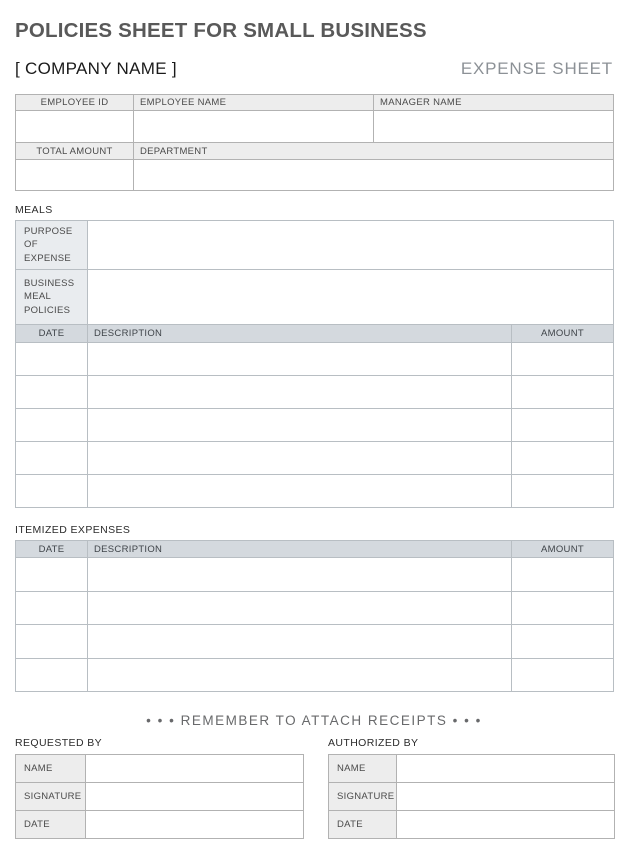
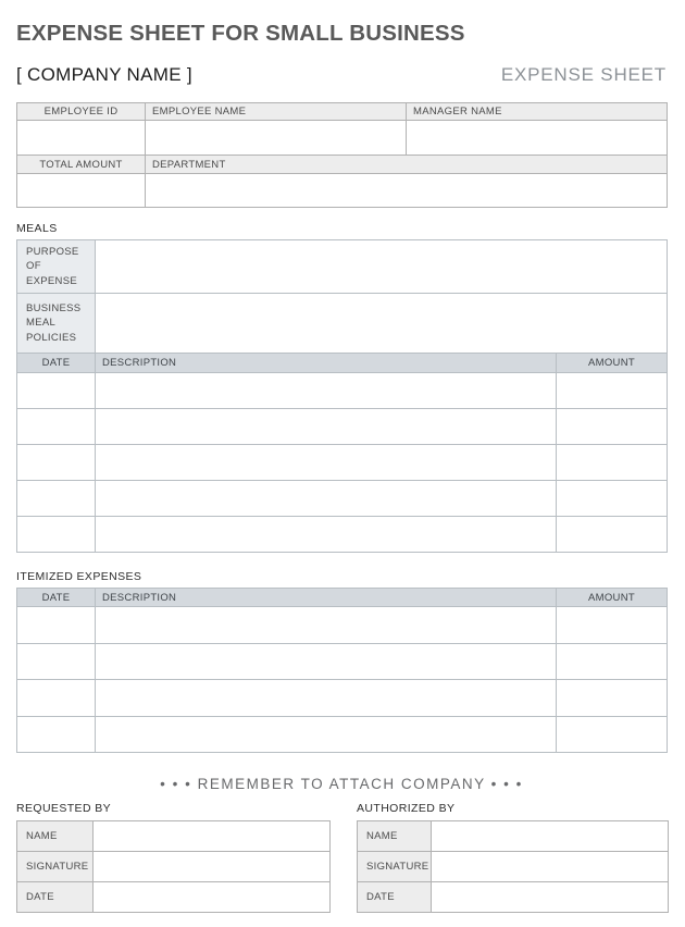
- POLICIES SHEET FOR SMALL BUSINESS
+ EXPENSE SHEET FOR SMALL BUSINESS
  [ COMPANY NAME ]
  EXPENSE SHEET
  EMPLOYEE ID	EMPLOYEE NAME	MANAGER NAME
  TOTAL AMOUNT	DEPARTMENT
  MEALS
  PURPOSE OF EXPENSE
  BUSINESS MEAL POLICIES
  DATE	DESCRIPTION	AMOUNT
  ITEMIZED EXPENSES
  DATE	DESCRIPTION	AMOUNT
- • • • REMEMBER TO ATTACH RECEIPTS • • •
+ • • • REMEMBER TO ATTACH COMPANY • • •
  REQUESTED BY
  NAME
  SIGNATURE
  DATE
  AUTHORIZED BY
  NAME
  SIGNATURE
  DATE
